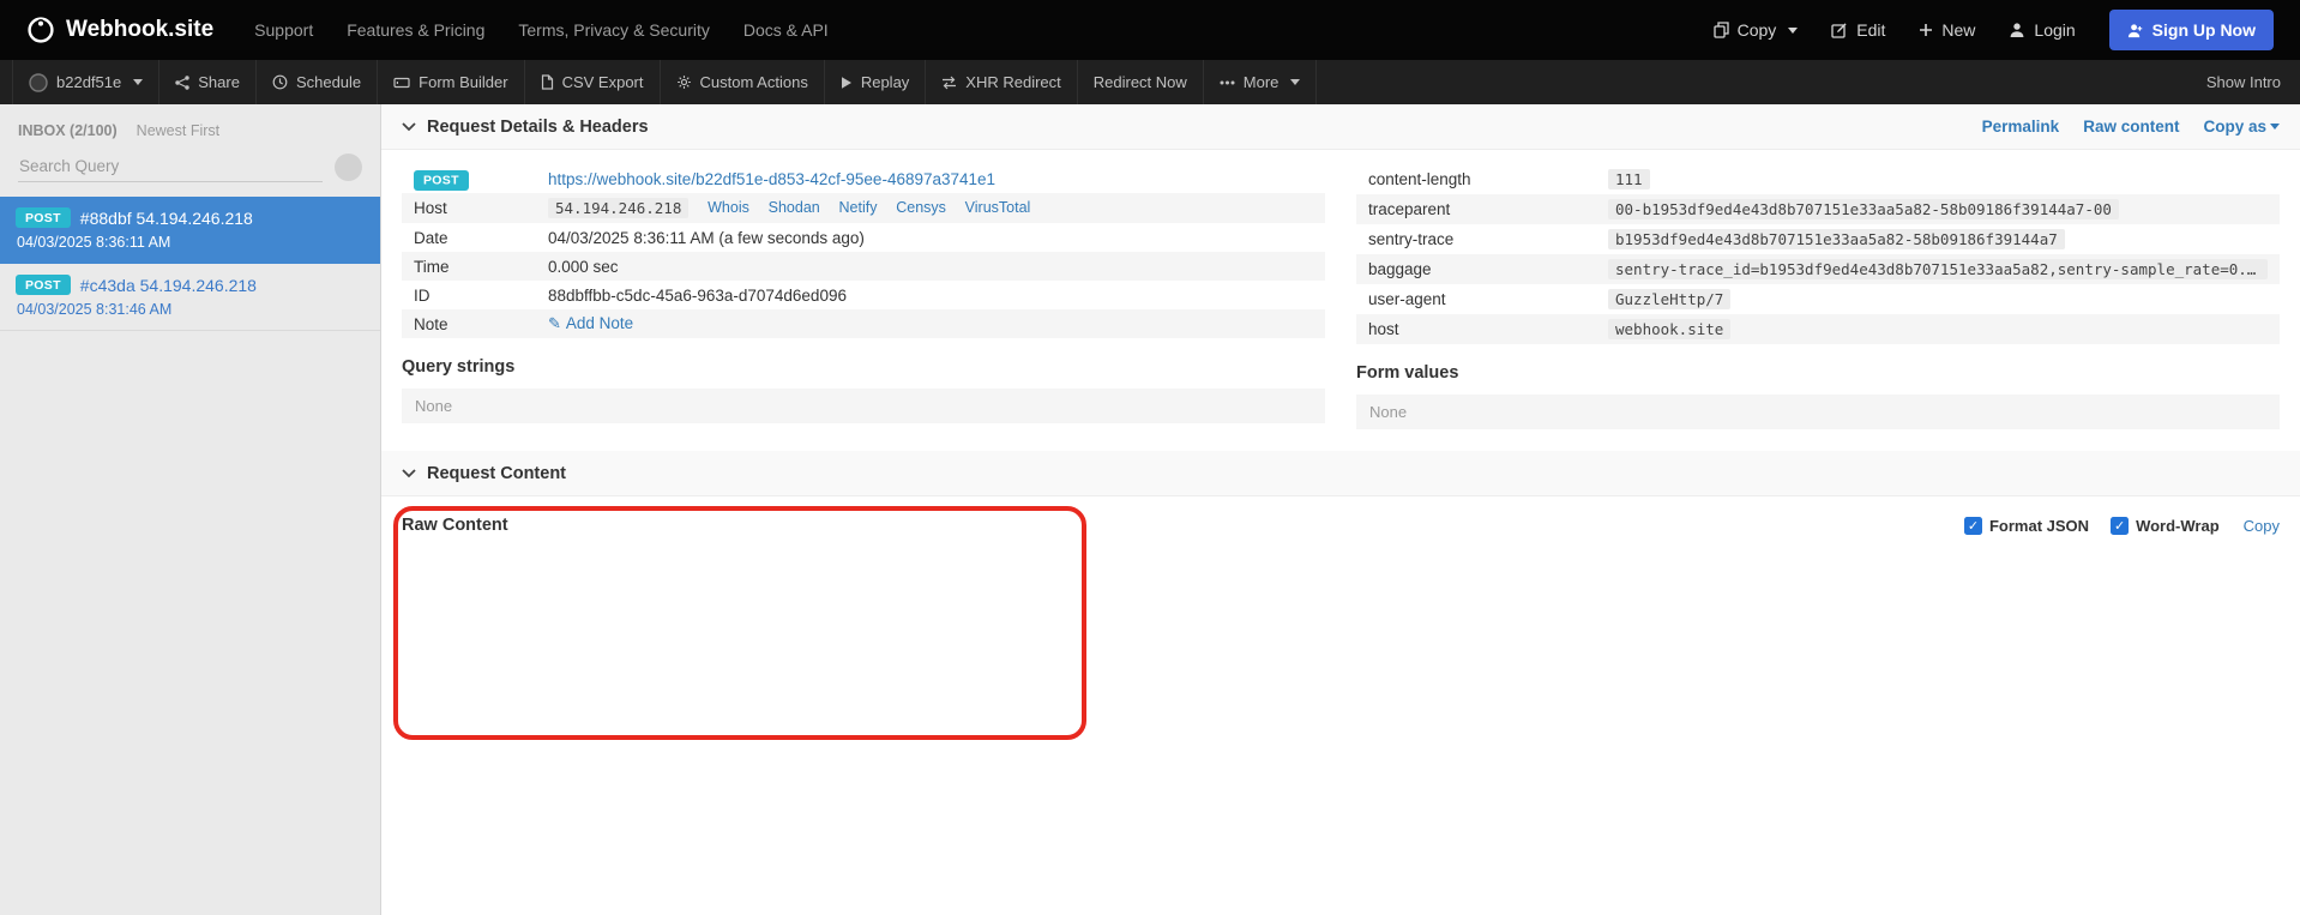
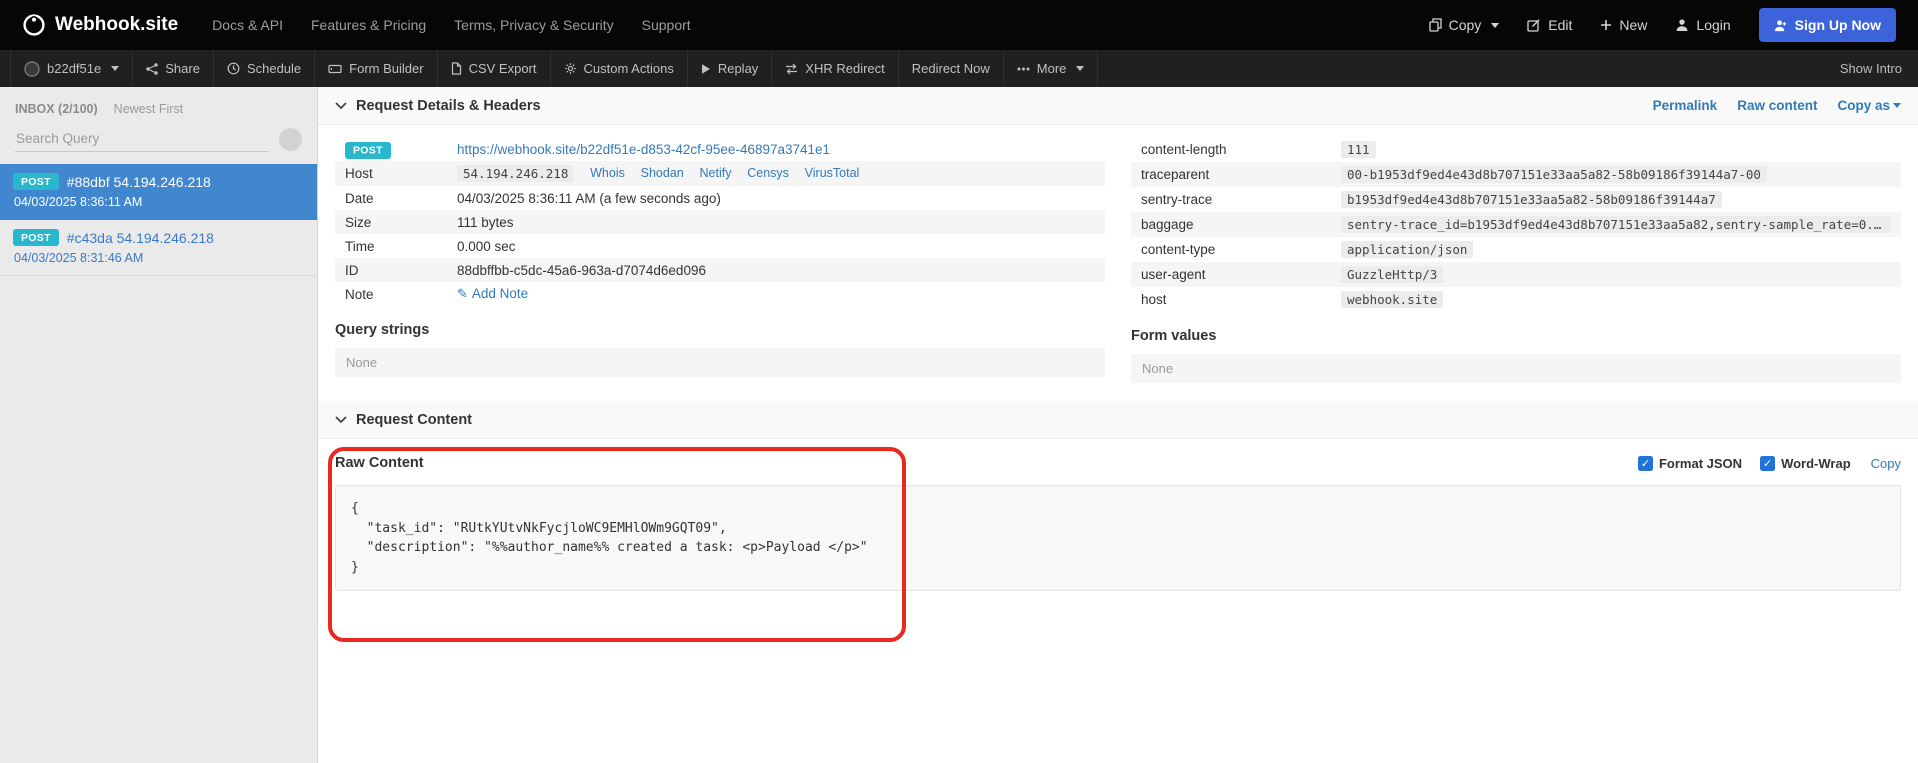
  Webhook.site
- Support
+ Docs & API
  Features & Pricing
  Terms, Privacy & Security
- Docs & API
+ Support
  Copy
  Edit
  New
  Login
  Sign Up Now
  b22df51e
  Share
  Schedule
  Form Builder
  CSV Export
  Custom Actions
  Replay
  XHR Redirect
  Redirect Now
  More
  Show Intro
  INBOX (2/100)
  Newest First
  Search Query
  POST
  #88dbf 54.194.246.218
  04/03/2025 8:36:11 AM
  POST
  #c43da 54.194.246.218
  04/03/2025 8:31:46 AM
  Request Details & Headers
  Permalink
  Raw content
  Copy as
  POST	https://webhook.site/b22df51e-d853-42cf-95ee-46897a3741e1
  Host	54.194.246.218 Whois Shodan Netify Censys VirusTotal
  Date	04/03/2025 8:36:11 AM (a few seconds ago)
+ Size	111 bytes
  Time	0.000 sec
  ID	88dbffbb-c5dc-45a6-963a-d7074d6ed096
  Note	✎ Add Note
  Query strings
  None
  content-length	111
  traceparent	00-b1953df9ed4e43d8b707151e33aa5a82-58b09186f39144a7-00
  sentry-trace	b1953df9ed4e43d8b707151e33aa5a82-58b09186f39144a7
  baggage	sentry-trace_id=b1953df9ed4e43d8b707151e33aa5a82,sentry-sample_rate=0.00
+ content-type	application/json
- user-agent	GuzzleHttp/7
+ user-agent	GuzzleHttp/3
  host	webhook.site
  Form values
  None
  Request Content
  Raw Content
  ✓
  Format JSON
  ✓
  Word-Wrap
  Copy
+ {
+ "task_id": "RUtkYUtvNkFycjloWC9EMHlOWm9GQT09",
+ "description": "%%author_name%% created a task: <p>Payload </p>"
+ }
